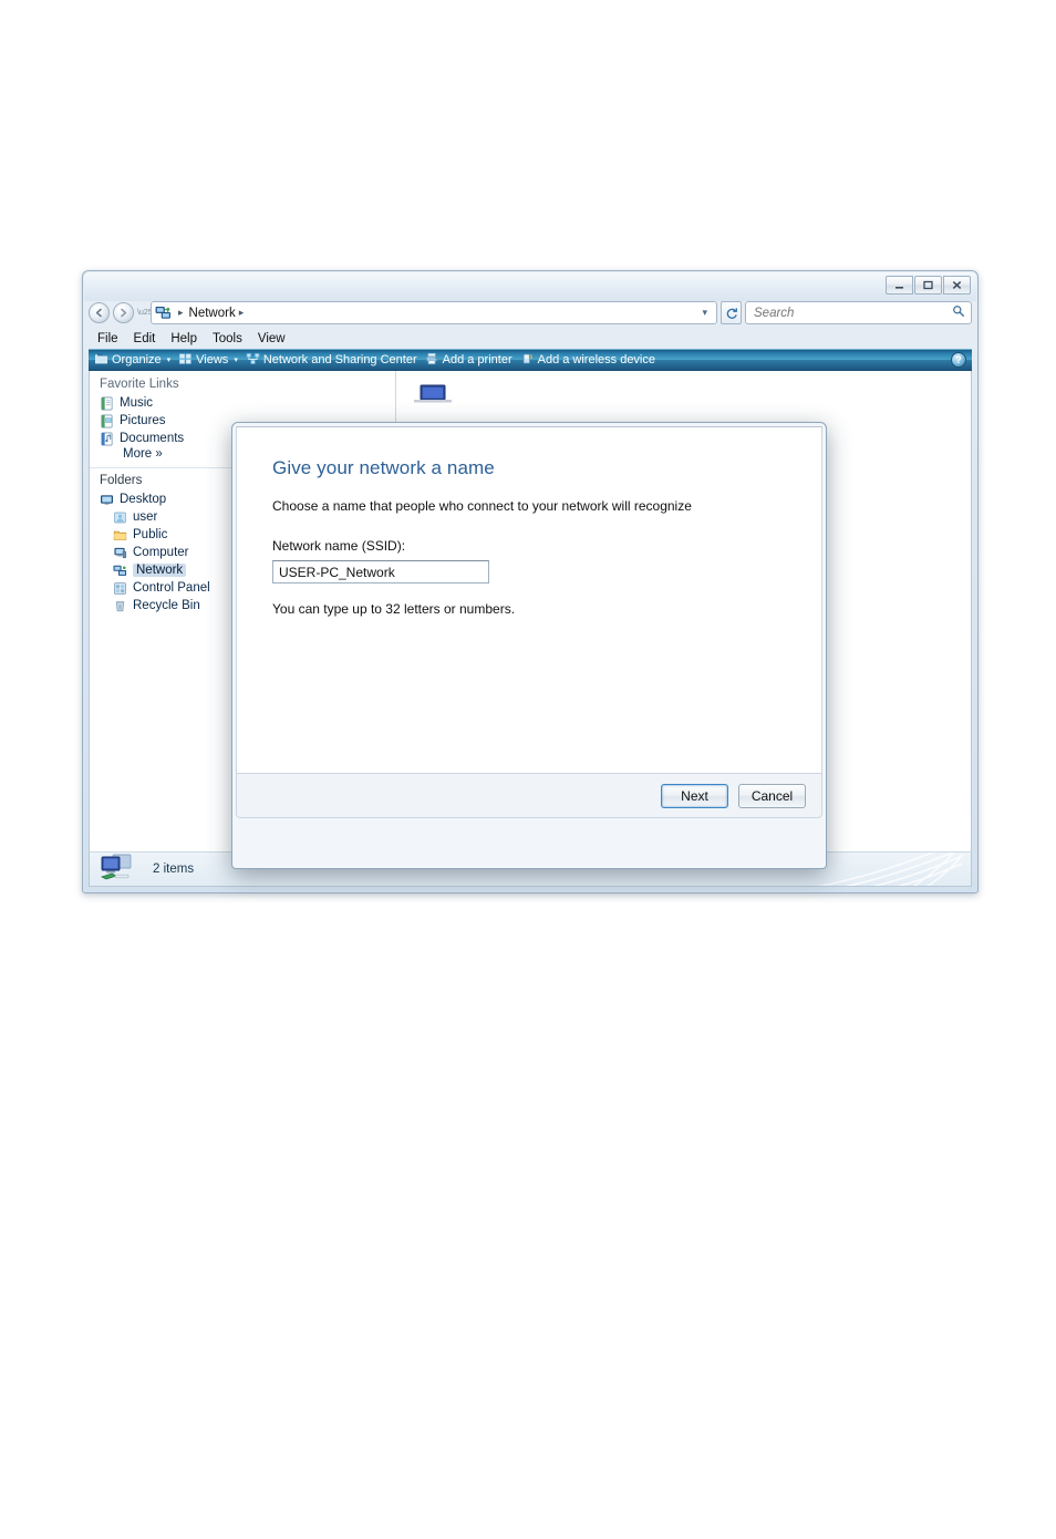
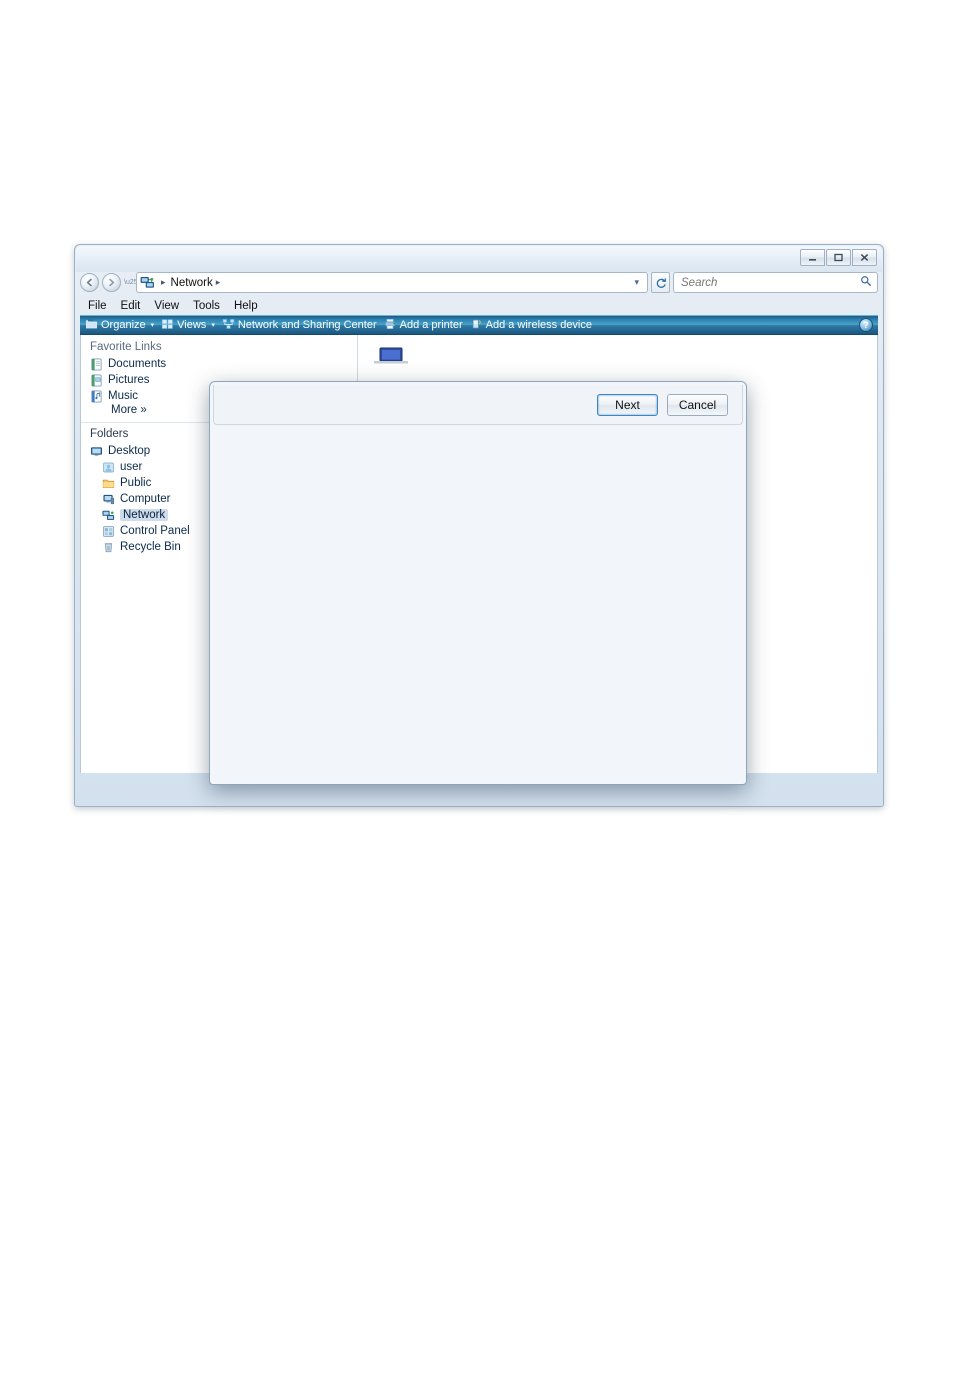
  ▸
  Network
  ▸
  ▾
  Search
  File
  Edit
- Help
+ View
  Tools
- View
+ Help
  Organize
  Views
  Network and Sharing Center
  Add a printer
  Add a wireless device
  ?
  Favorite Links
- Music
+ Documents
  Pictures
- Documents
+ Music
  More »
  Folders
  Desktop
  user
  Public
  Computer
  Network
  Control Panel
  Recycle Bin
- 2 items
- Give your network a name
- Choose a name that people who connect to your network will recognize
- Network name (SSID):
- USER-PC_Network
- You can type up to 32 letters or numbers.
  Next
  Cancel
